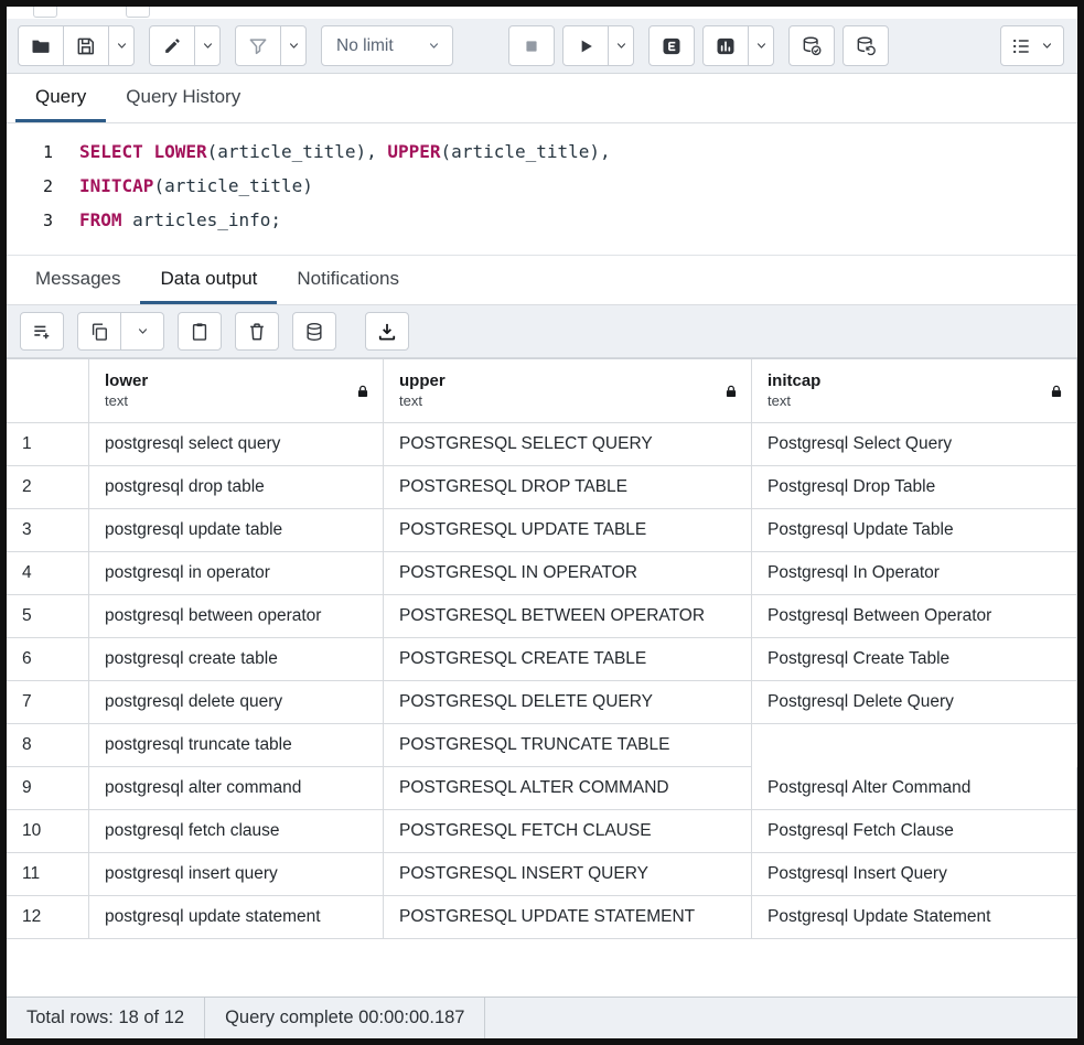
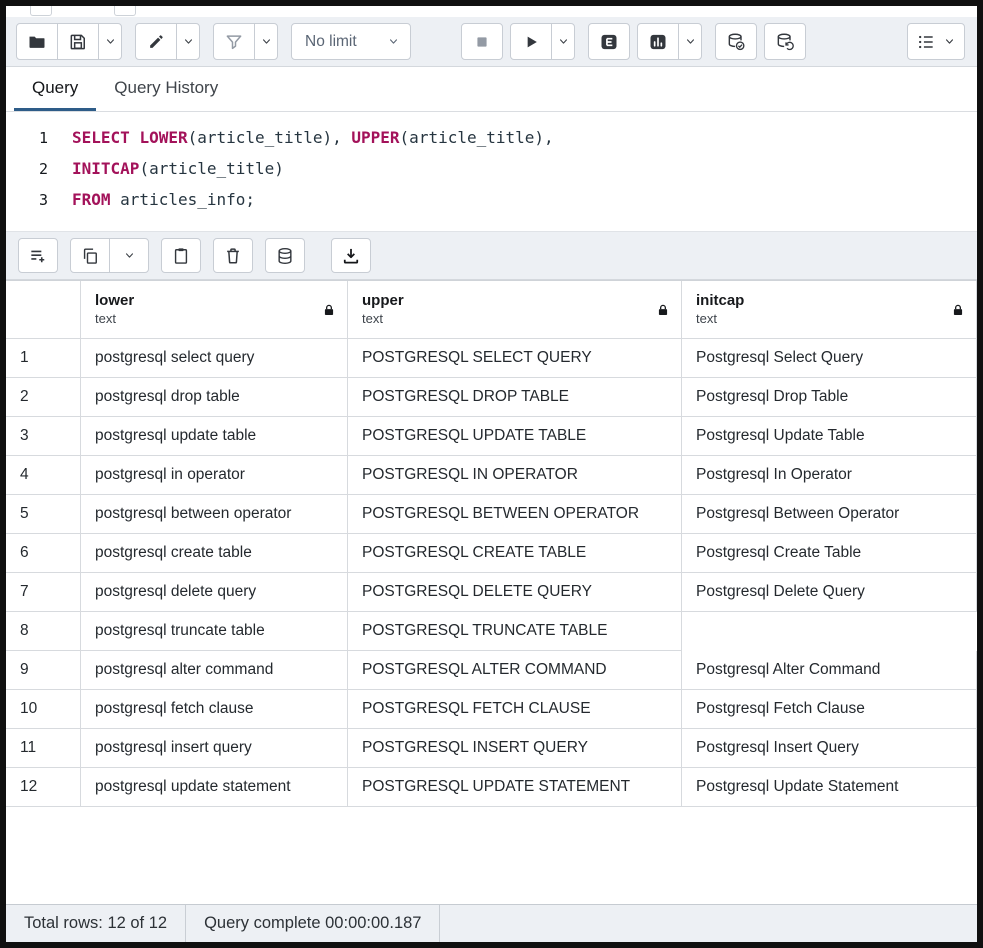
  No limit
  Query
  Query History
  1
  SELECT LOWER(article_title), UPPER(article_title),
  2
  INITCAP(article_title)
  3
  FROM articles_info;
- Messages
- Data output
- Notifications
  lower
  text
  upper
  text
  initcap
  text
  1
  postgresql select query
  POSTGRESQL SELECT QUERY
  Postgresql Select Query
  2
  postgresql drop table
  POSTGRESQL DROP TABLE
  Postgresql Drop Table
  3
  postgresql update table
  POSTGRESQL UPDATE TABLE
  Postgresql Update Table
  4
  postgresql in operator
  POSTGRESQL IN OPERATOR
  Postgresql In Operator
  5
  postgresql between operator
  POSTGRESQL BETWEEN OPERATOR
  Postgresql Between Operator
  6
  postgresql create table
  POSTGRESQL CREATE TABLE
  Postgresql Create Table
  7
  postgresql delete query
  POSTGRESQL DELETE QUERY
  Postgresql Delete Query
  8
  postgresql truncate table
  POSTGRESQL TRUNCATE TABLE
  9
  postgresql alter command
  POSTGRESQL ALTER COMMAND
  Postgresql Alter Command
  10
  postgresql fetch clause
  POSTGRESQL FETCH CLAUSE
  Postgresql Fetch Clause
  11
  postgresql insert query
  POSTGRESQL INSERT QUERY
  Postgresql Insert Query
  12
  postgresql update statement
  POSTGRESQL UPDATE STATEMENT
  Postgresql Update Statement
- Total rows: 18 of 12
+ Total rows: 12 of 12
  Query complete 00:00:00.187
